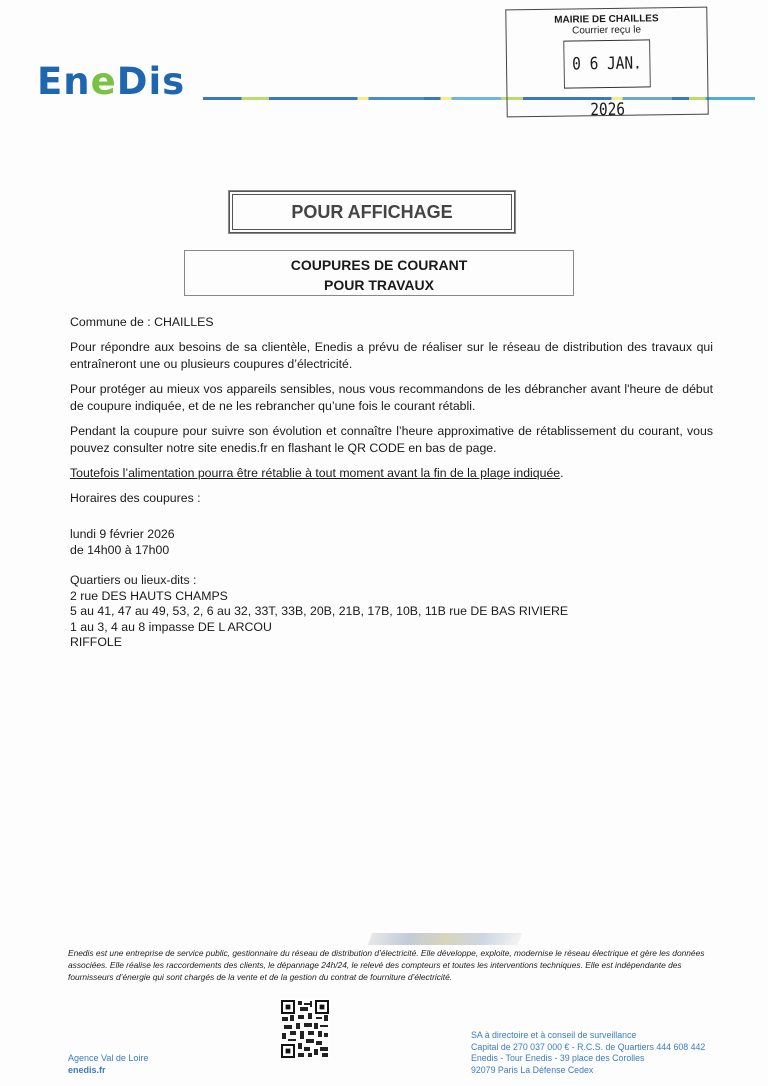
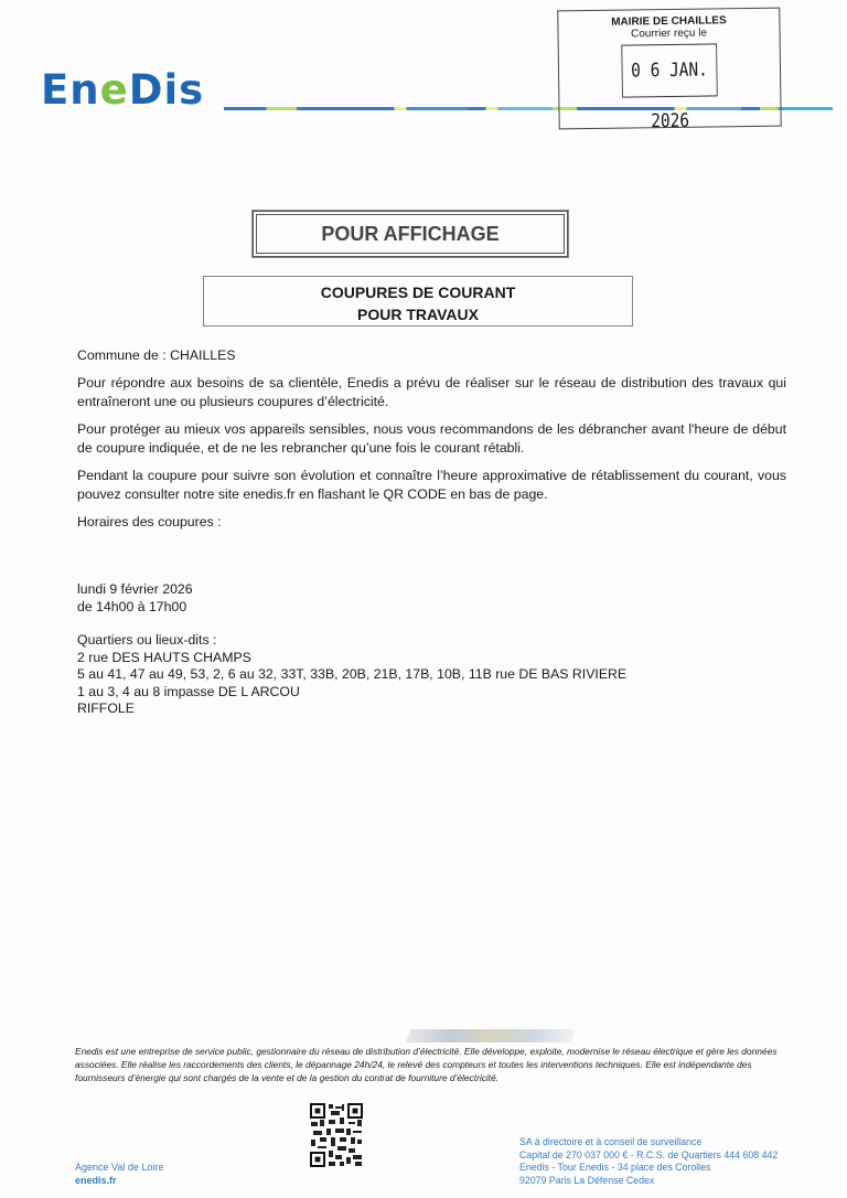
  EneDis
  MAIRIE DE CHAILLES
  Courrier reçu le
  0 6 JAN. 2026
  POUR AFFICHAGE
  COUPURES DE COURANT
  POUR TRAVAUX
  Commune de : CHAILLES
  Pour répondre aux besoins de sa clientèle, Enedis a prévu de réaliser sur le réseau de distribution des travaux qui entraîneront une ou plusieurs coupures d’électricité.
  Pour protéger au mieux vos appareils sensibles, nous vous recommandons de les débrancher avant l'heure de début de coupure indiquée, et de ne les rebrancher qu’une fois le courant rétabli.
  Pendant la coupure pour suivre son évolution et connaître l’heure approximative de rétablissement du courant, vous pouvez consulter notre site enedis.fr en flashant le QR CODE en bas de page.
- Toutefois l’alimentation pourra être rétablie à tout moment avant la fin de la plage indiquée.
  Horaires des coupures :
  lundi 9 février 2026
  de 14h00 à 17h00
  Quartiers ou lieux-dits :
  2 rue DES HAUTS CHAMPS
  5 au 41, 47 au 49, 53, 2, 6 au 32, 33T, 33B, 20B, 21B, 17B, 10B, 11B rue DE BAS RIVIERE
  1 au 3, 4 au 8 impasse DE L ARCOU
  RIFFOLE
  Enedis est une entreprise de service public, gestionnaire du réseau de distribution d’électricité. Elle développe, exploite, modernise le réseau électrique et gère les données associées. Elle réalise les raccordements des clients, le dépannage 24h/24, le relevé des compteurs et toutes les interventions techniques. Elle est indépendante des fournisseurs d’énergie qui sont chargés de la vente et de la gestion du contrat de fourniture d’électricité.
  Agence Val de Loire
  enedis.fr
  SA à directoire et à conseil de surveillance
  Capital de 270 037 000 € - R.C.S. de Quartiers 444 608 442
- Enedis - Tour Enedis - 39 place des Corolles
+ Enedis - Tour Enedis - 34 place des Corolles
  92079 Paris La Défense Cedex
